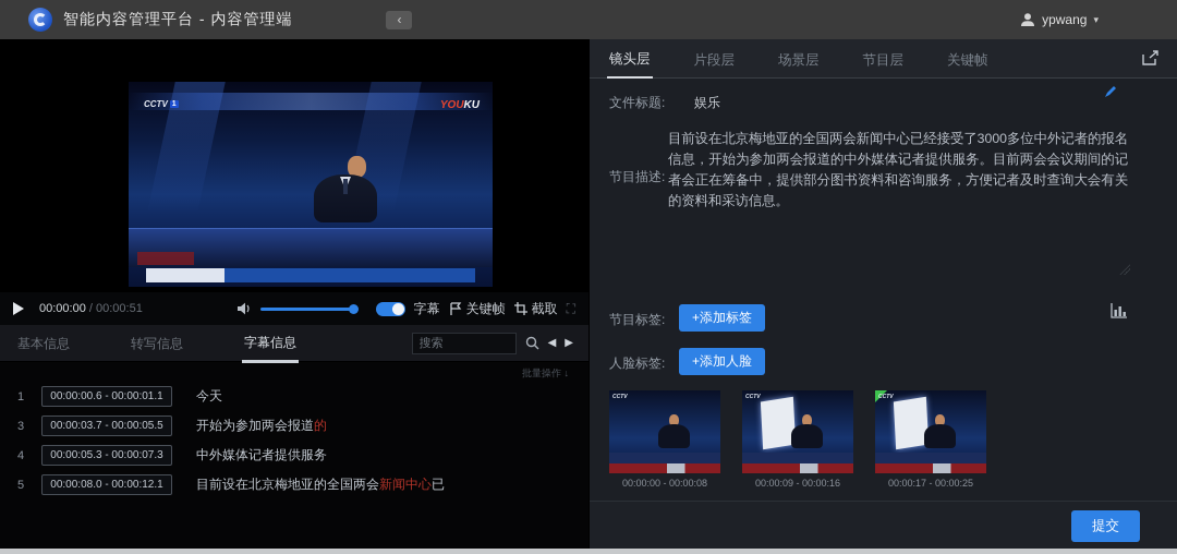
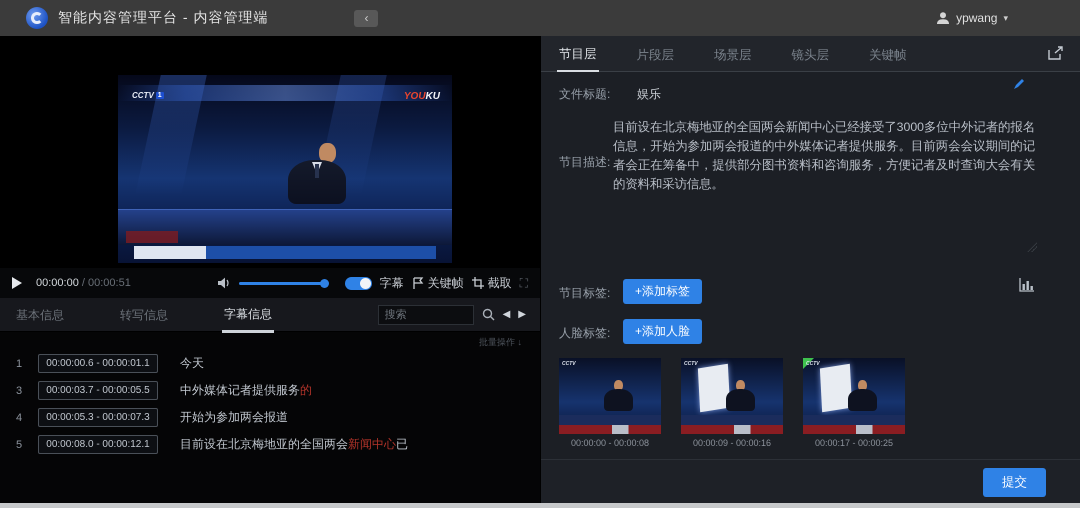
  智能内容管理平台 - 内容管理端
  ‹
  ypwang
  ▾
  CCTV
  YOUKU
  00:00:00 / 00:00:51
  字幕
  关键帧
  截取
  ⛶
  基本信息
  转写信息
  字幕信息
  搜索
  ◀
  ▶
  批量操作 ↓
  1
  00:00:00.6 - 00:00:01.1
  今天
  3
  00:00:03.7 - 00:00:05.5
- 开始为参加两会报道的
+ 中外媒体记者提供服务的
  4
  00:00:05.3 - 00:00:07.3
- 中外媒体记者提供服务
+ 开始为参加两会报道
  5
  00:00:08.0 - 00:00:12.1
  目前设在北京梅地亚的全国两会新闻中心已
- 镜头层
+ 节目层
  片段层
  场景层
- 节目层
+ 镜头层
  关键帧
  文件标题:
  娱乐
  节目描述:
  目前设在北京梅地亚的全国两会新闻中心已经接受了3000多位中外记者的报名信息，开始为参加两会报道的中外媒体记者提供服务。目前两会会议期间的记者会正在筹备中，提供部分图书资料和咨询服务，方便记者及时查询大会有关的资料和采访信息。
  节目标签:
  +添加标签
  人脸标签:
  +添加人脸
  00:00:00 - 00:00:08
  00:00:09 - 00:00:16
  00:00:17 - 00:00:25
  提交
